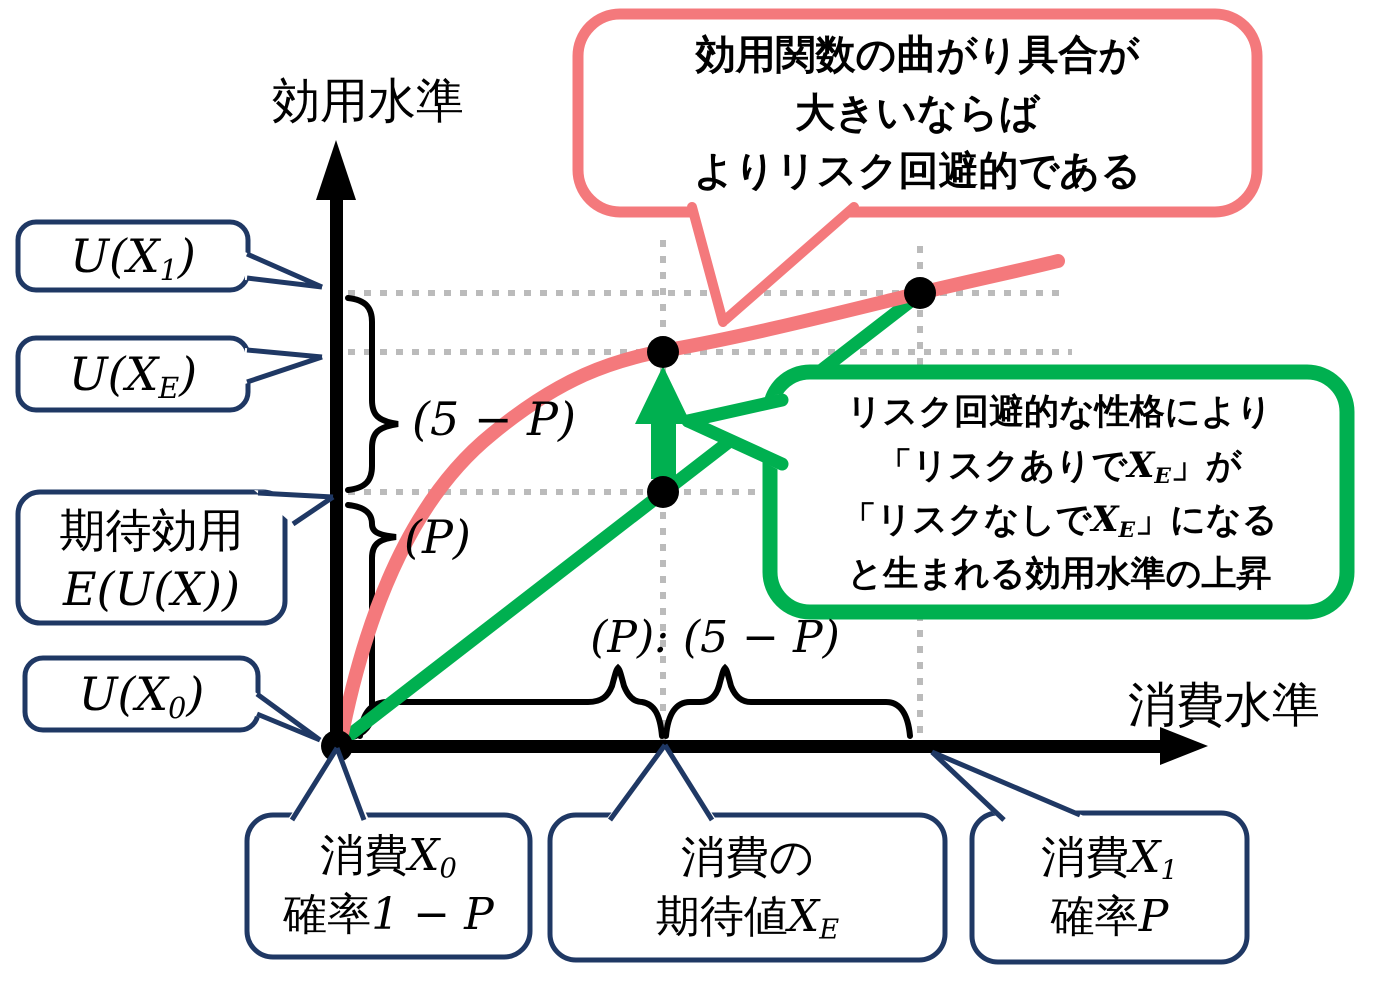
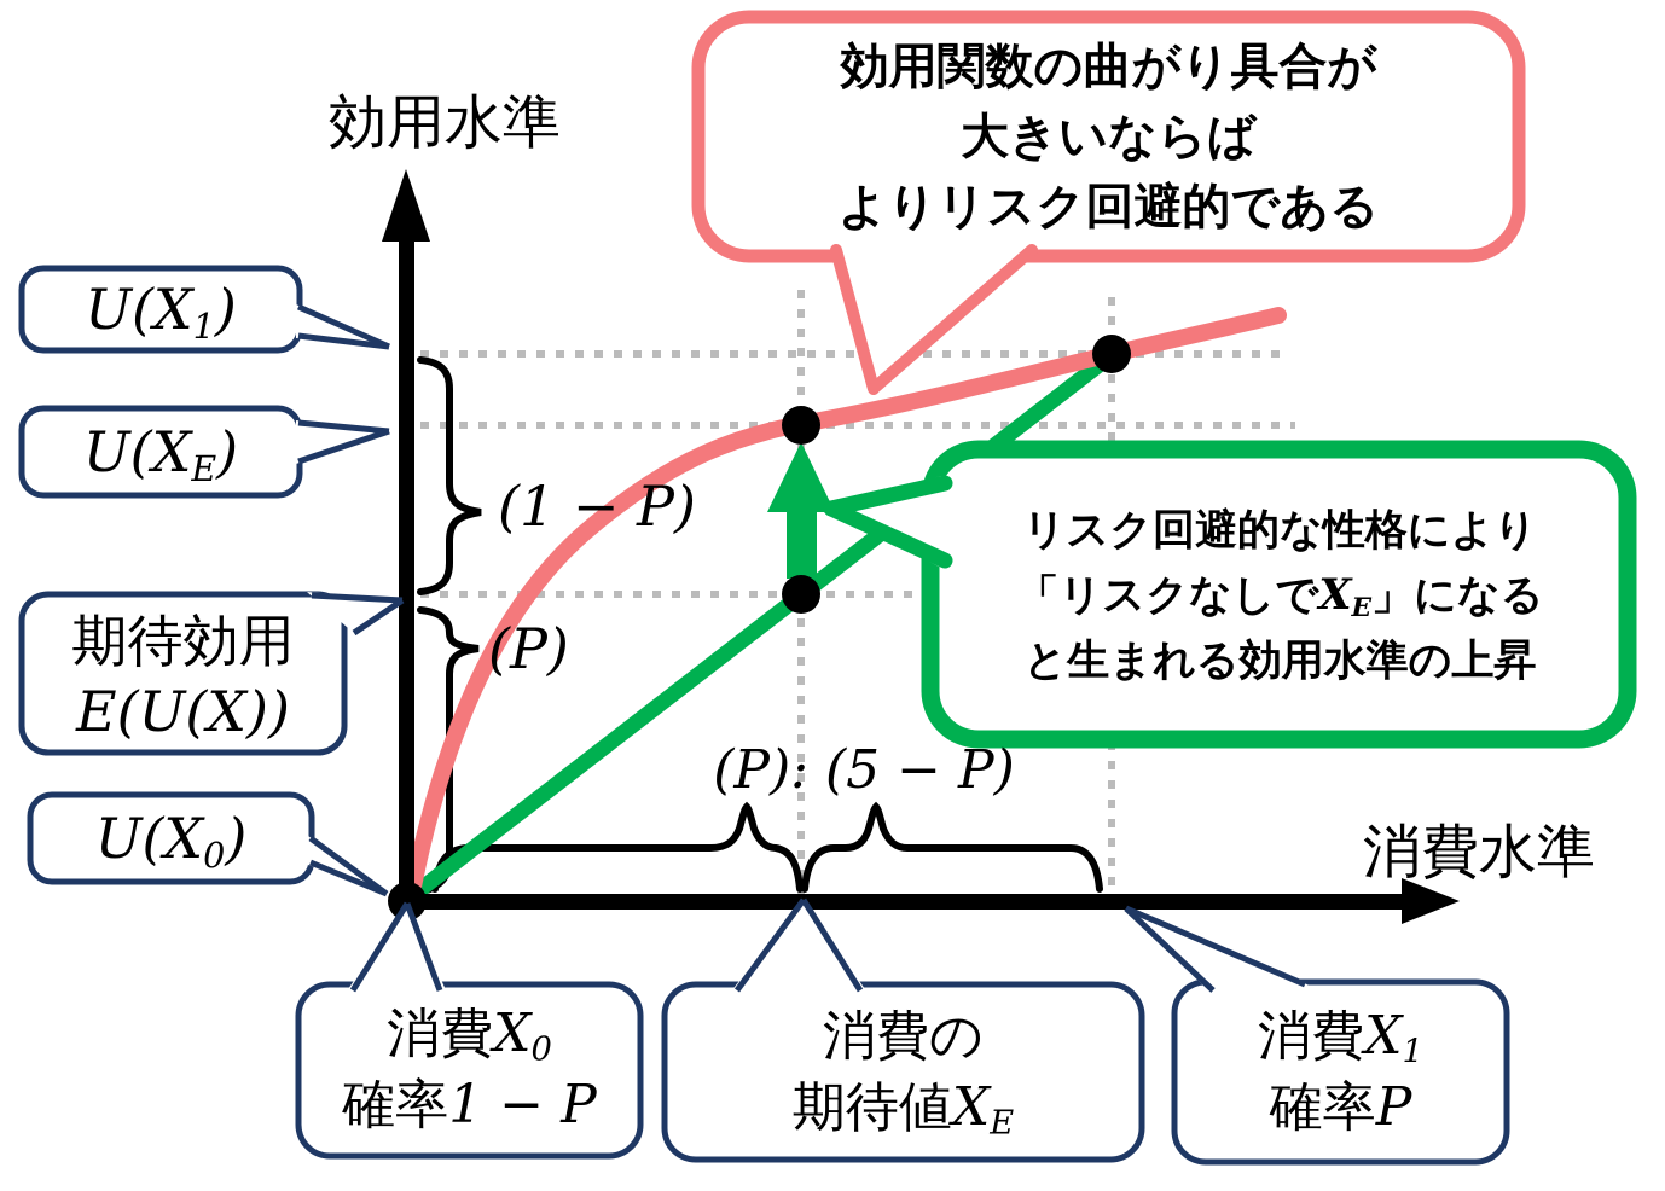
  効用水準
  消費水準
  U(X1)
  U(XE)
  期待効用
  E(U(X))
  U(X0)
  消費X0
  確率1 − P
  消費の
  期待値XE
  消費X1
  確率P
  効用関数の曲がり具合が
  大きいならば
  よりリスク回避的である
  リスク回避的な性格により
- 「リスクありでXE」が
  「リスクなしでXE」になる
  と生まれる効用水準の上昇
- (5 − P)
+ (1 − P)
  (P)
  (P): (5 − P)
